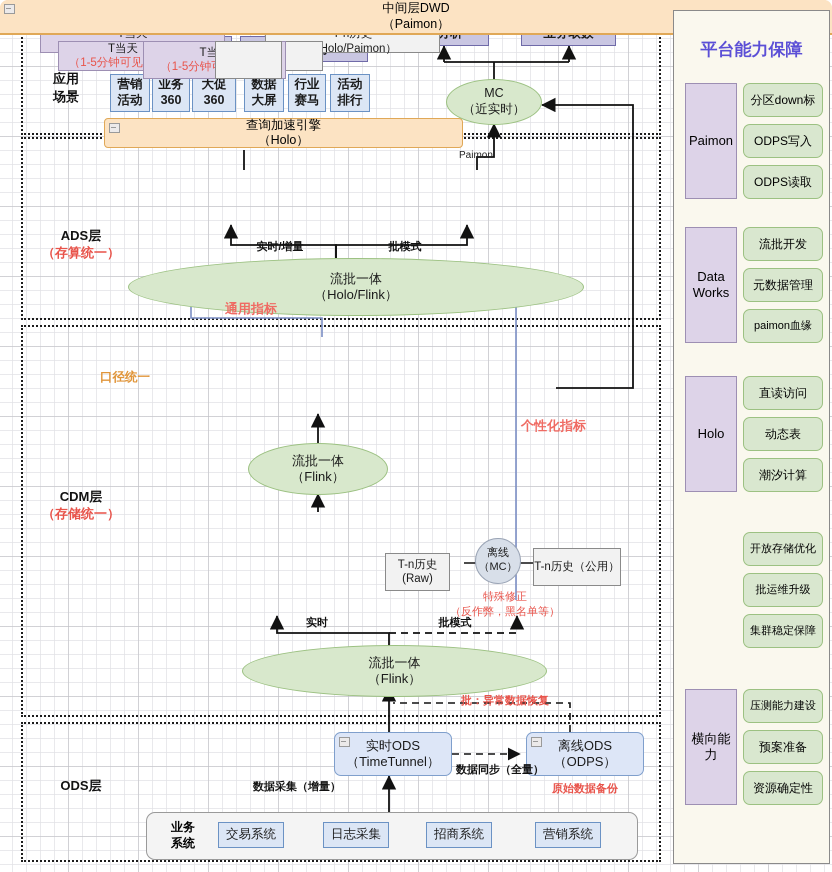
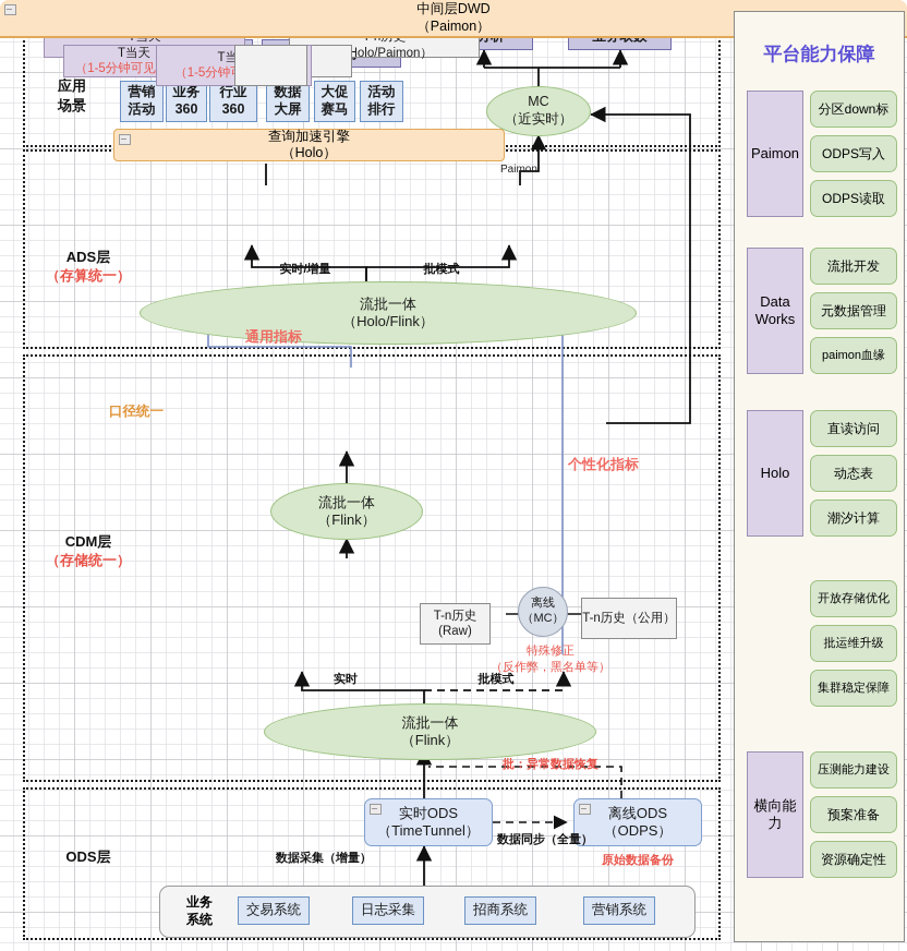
  应用
  场景
  ADS层
  （存算统一）
  CDM层
  （存储统一）
  ODS层
  营销
  活动
  业务
  360
- 大促
+ 行业
  360
  数据
  大屏
- 行业
+ 大促
  赛马
  活动
  排行
  查询加速引擎
  （Holo）
  MC
  （近实时）
  Paimon
  Holo/Paimon）
  实时/增量
  批模式
  流批一体
  （Holo/Flink）
  通用指标
  T当天
  （1-5分钟可见
  口径统一
  流批一体
  （Flink）
  个性化指标
  中间层DWD
  （Paimon）
  T-n历史(Raw)
  离线
  （MC）
  T-n历史（公用）
  特殊修正
  （反作弊，黑名单等）
  实时
  批模式
  流批一体
  （Flink）
  批：异常数据恢复
  实时ODS
  （TimeTunnel）
  离线ODS
  （ODPS）
  数据同步（全量）
  数据采集（增量）
  原始数据备份
  业务
  系统
  交易系统
  日志采集
  招商系统
  营销系统
  平台能力保障
  Paimon
  分区down标
  ODPS写入
  ODPS读取
  Data
  Works
  流批开发
  元数据管理
  paimon血缘
  Holo
  直读访问
  动态表
  潮汐计算
  开放存储优化
  批运维升级
  集群稳定保障
  横向能
  力
  压测能力建设
  预案准备
  资源确定性
